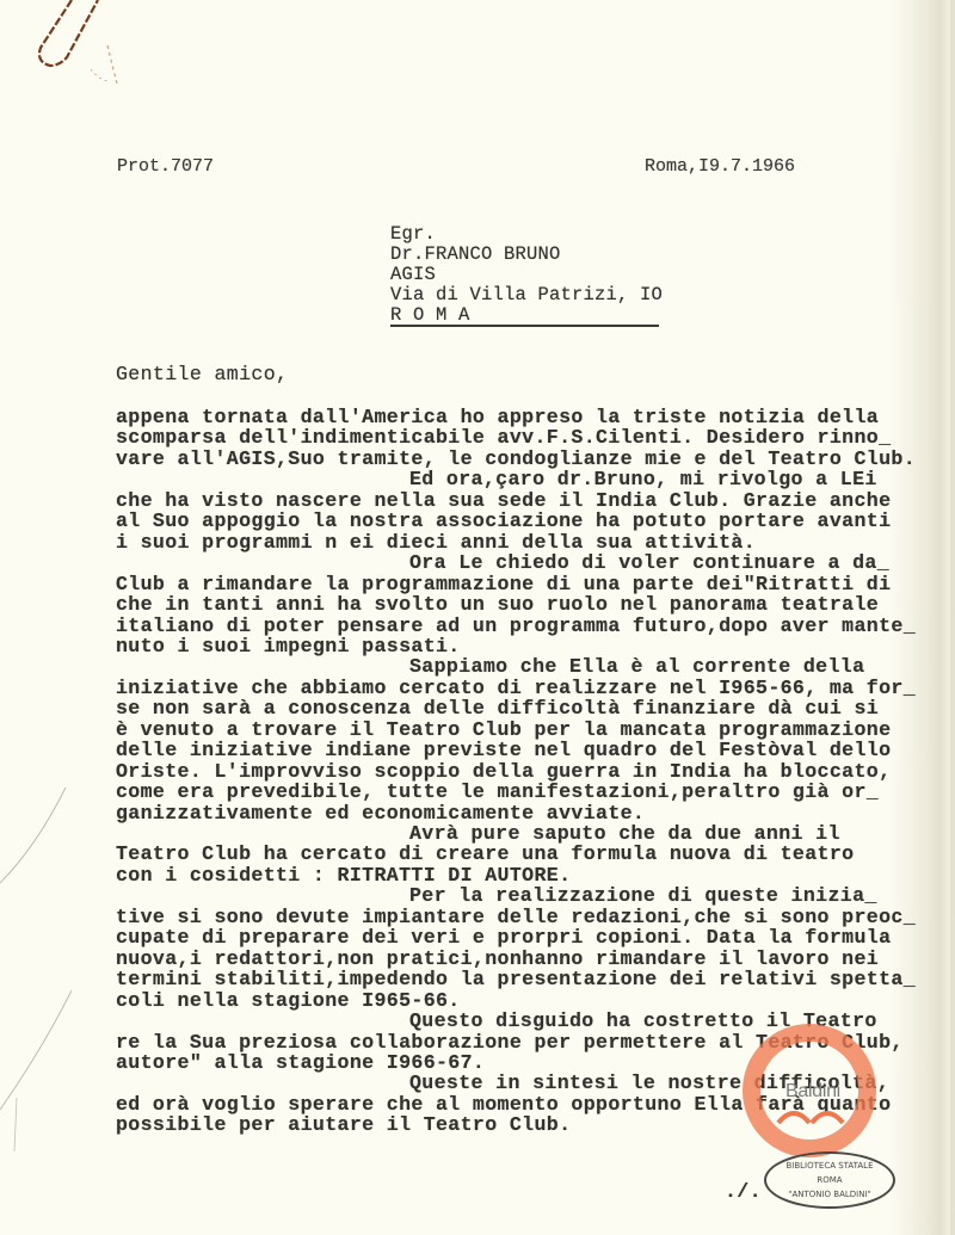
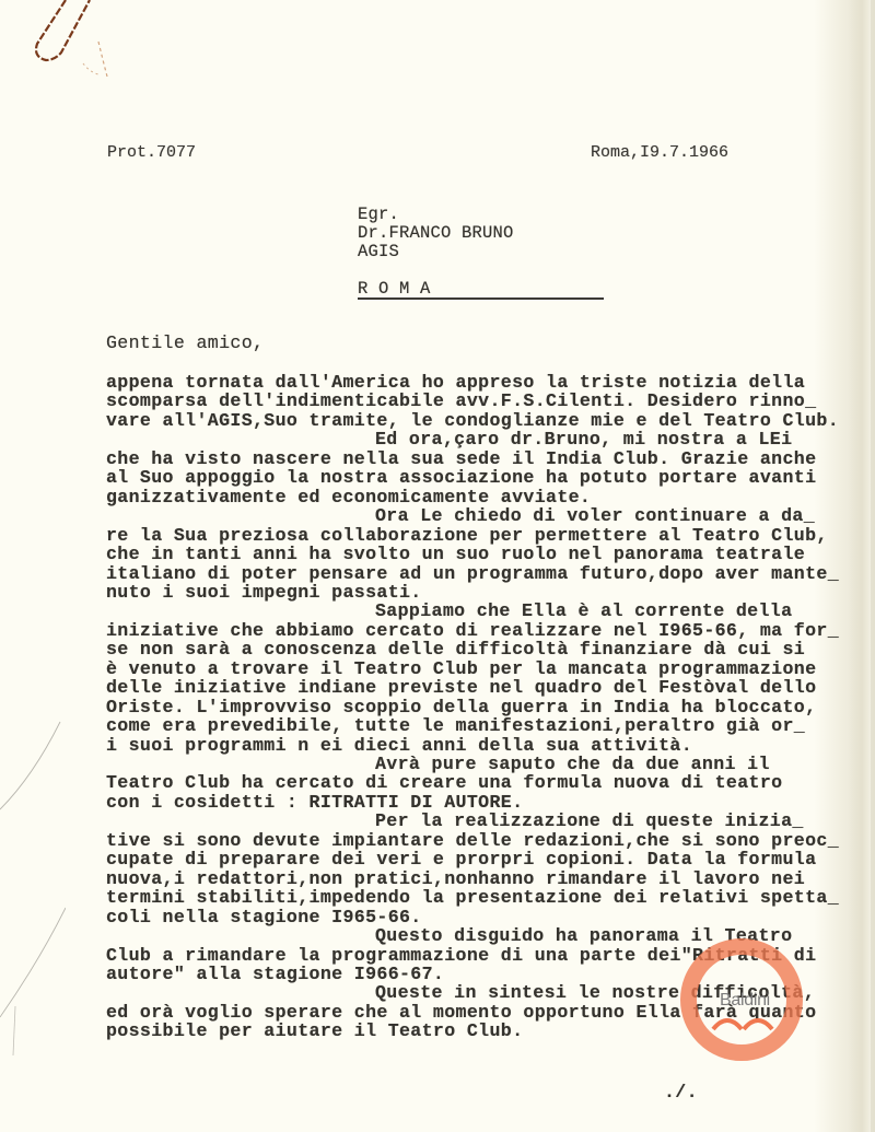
  Prot.7077
  Roma,I9.7.1966
  Egr.
  Dr.FRANCO BRUNO
  AGIS
- Via di Villa Patrizi, IO
  R O M A
  Gentile amico,
  appena tornata dall'America ho appreso la triste notizia della
  scomparsa dell'indimenticabile avv.F.S.Cilenti. Desidero rinno_
  vare all'AGIS,Suo tramite, le condoglianze mie e del Teatro Club.
- Ed ora,çaro dr.Bruno, mi rivolgo a LEi
+ Ed ora,çaro dr.Bruno, mi nostra a LEi
  che ha visto nascere nella sua sede il India Club. Grazie anche
  al Suo appoggio la nostra associazione ha potuto portare avanti
- i suoi programmi n ei dieci anni della sua attività.
+ ganizzativamente ed economicamente avviate.
  Ora Le chiedo di voler continuare a da_
- Club a rimandare la programmazione di una parte dei"Ritratti di
+ re la Sua preziosa collaborazione per permettere al Teatro Club,
  che in tanti anni ha svolto un suo ruolo nel panorama teatrale
  italiano di poter pensare ad un programma futuro,dopo aver mante_
  nuto i suoi impegni passati.
  Sappiamo che Ella è al corrente della
  iniziative che abbiamo cercato di realizzare nel I965-66, ma for_
  se non sarà a conoscenza delle difficoltà finanziare dà cui si
  è venuto a trovare il Teatro Club per la mancata programmazione
  delle iniziative indiane previste nel quadro del Festòval dello
  Oriste. L'improvviso scoppio della guerra in India ha bloccato,
  come era prevedibile, tutte le manifestazioni,peraltro già or_
- ganizzativamente ed economicamente avviate.
+ i suoi programmi n ei dieci anni della sua attività.
  Avrà pure saputo che da due anni il
  Teatro Club ha cercato di creare una formula nuova di teatro
  con i cosidetti : RITRATTI DI AUTORE.
  Per la realizzazione di queste inizia_
  tive si sono devute impiantare delle redazioni,che si sono preoc_
  cupate di preparare dei veri e prorpri copioni. Data la formula
  nuova,i redattori,non pratici,nonhanno rimandare il lavoro nei
  termini stabiliti,impedendo la presentazione dei relativi spetta_
  coli nella stagione I965-66.
- Questo disguido ha costretto il Teatro
+ Questo disguido ha panorama il Teatro
- re la Sua preziosa collaborazione per permettere al Teatro Club,
+ Club a rimandare la programmazione di una parte dei"Ritratti di
  autore" alla stagione I966-67.
  Queste in sintesi le nostre difficoltà,
  ed orà voglio sperare che al momento opportuno Ella farà quanto
  possibile per aiutare il Teatro Club.
  ./.
  Baldini
- BIBLIOTECA STATALE
- ROMA
- "ANTONIO BALDINI"
